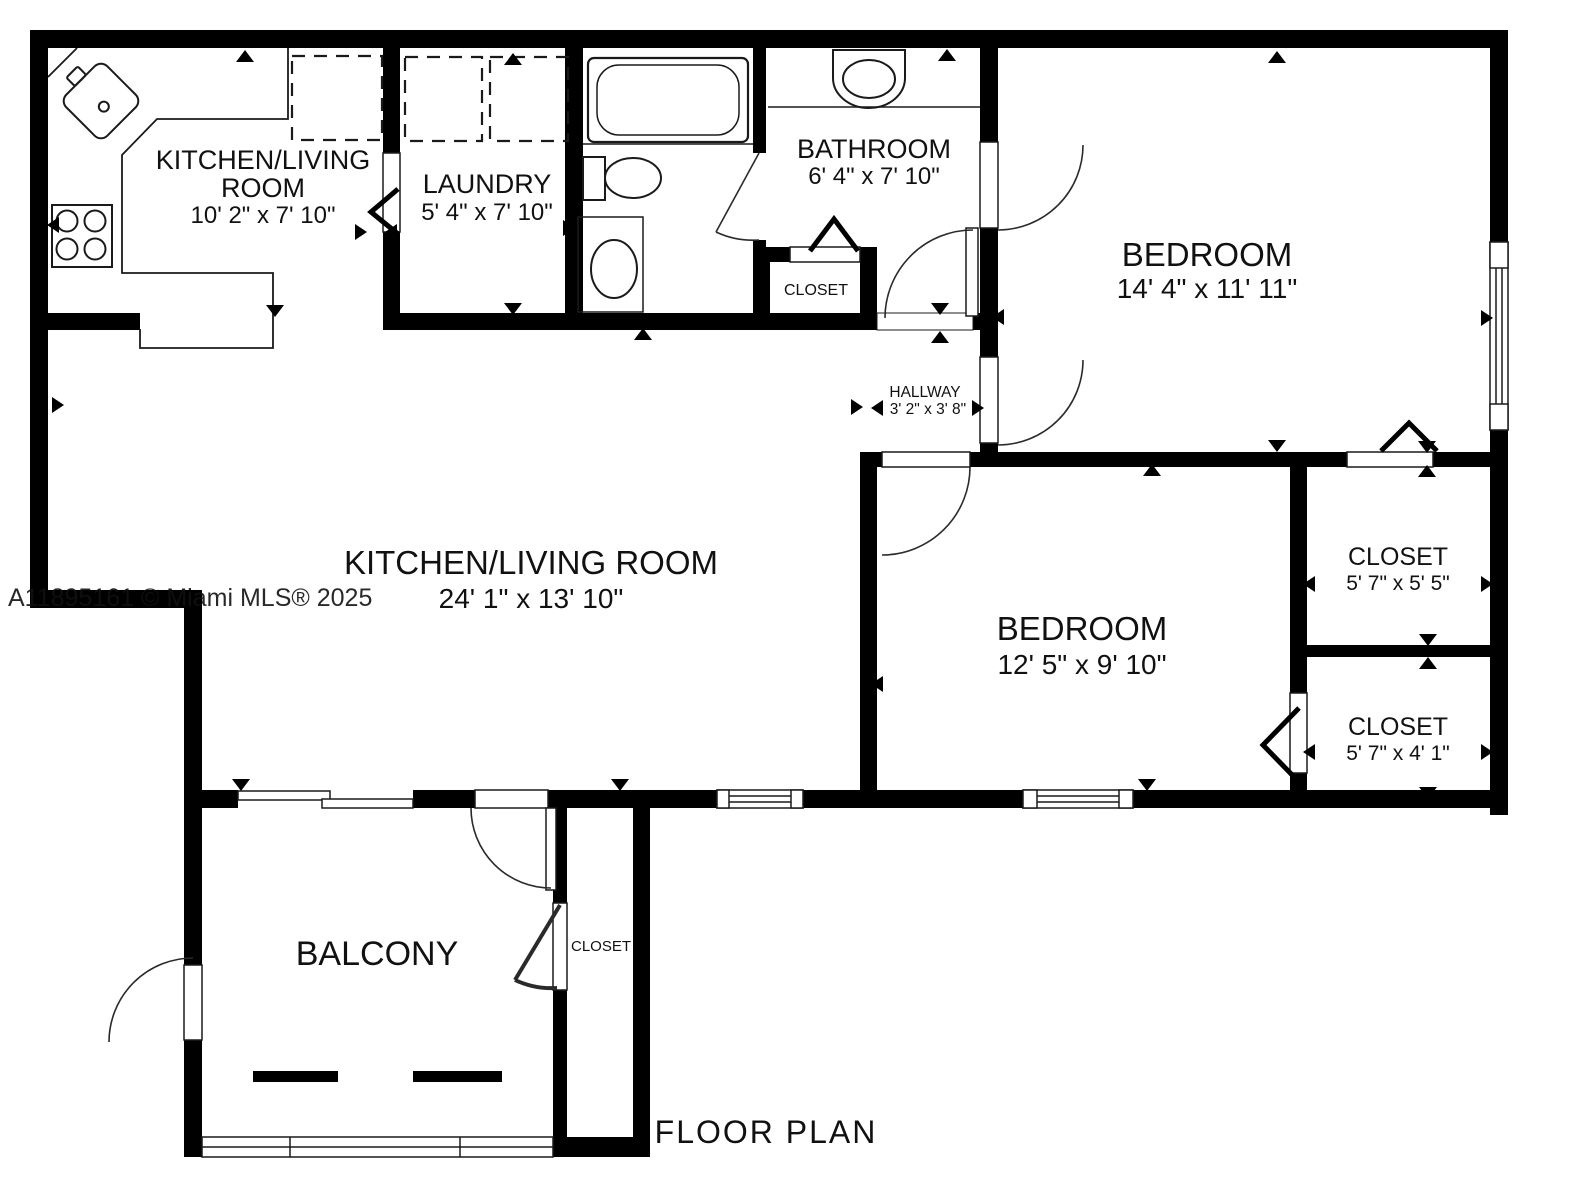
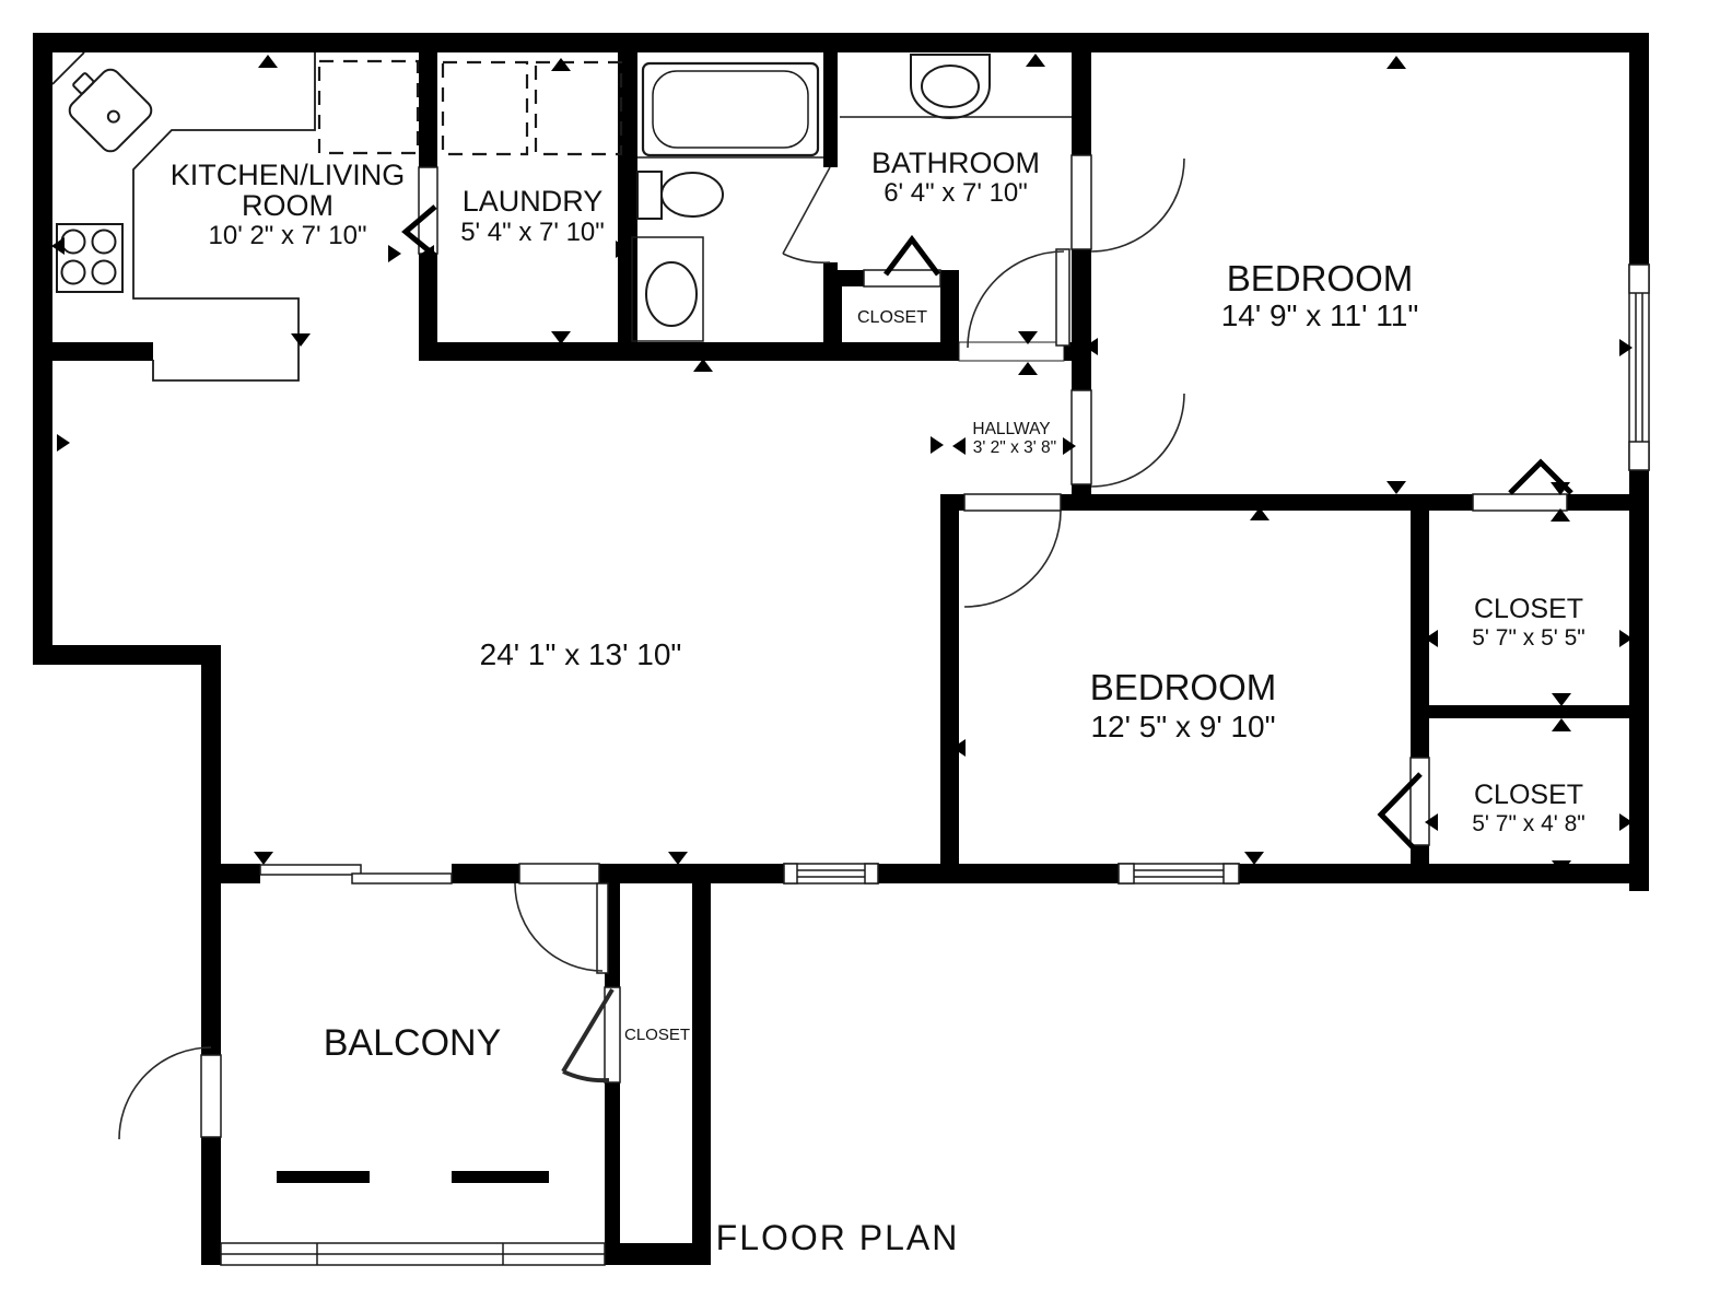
  KITCHEN/LIVING
  ROOM
  10' 2" x 7' 10"
  LAUNDRY
  5' 4" x 7' 10"
  BATHROOM
  6' 4" x 7' 10"
  CLOSET
  HALLWAY
  3' 2" x 3' 8"
  BEDROOM
- 14' 4" x 11' 11"
+ 14' 9" x 11' 11"
- KITCHEN/LIVING ROOM
  24' 1" x 13' 10"
  BEDROOM
  12' 5" x 9' 10"
  CLOSET
  5' 7" x 5' 5"
  CLOSET
- 5' 7" x 4' 1"
+ 5' 7" x 4' 8"
  BALCONY
  CLOSET
  FLOOR PLAN
- A11895161 © Miami MLS® 2025
